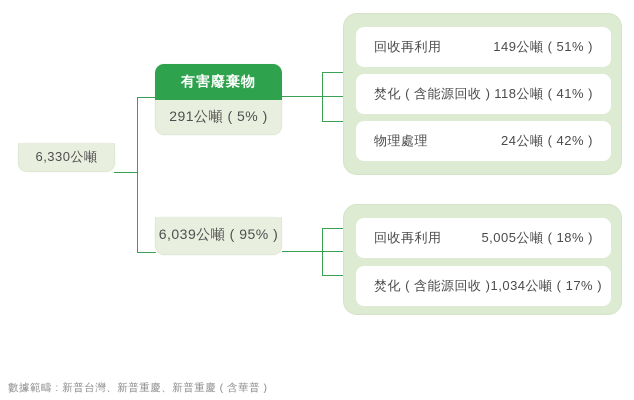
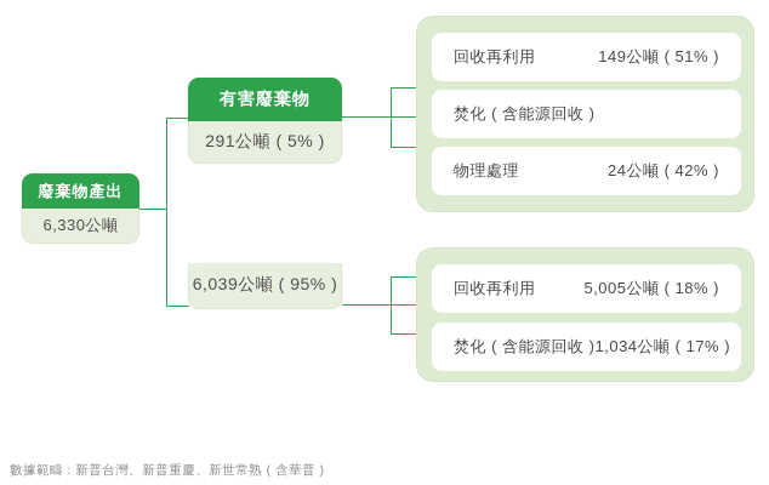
+ 廢棄物產出
  6,330公噸
  有害廢棄物
  291公噸 ( 5% )
  6,039公噸 ( 95% )
  回收再利用
  149公噸 ( 51% )
  焚化 ( 含能源回收 )
- 118公噸 ( 41% )
  物理處理
  24公噸 ( 42% )
  回收再利用
  5,005公噸 ( 18% )
  焚化 ( 含能源回收 )
  1,034公噸 ( 17% )
- 數據範疇 : 新普台灣、新普重慶、新普重慶 ( 含華普 )
+ 數據範疇 : 新普台灣、新普重慶、新世常熟 ( 含華普 )
